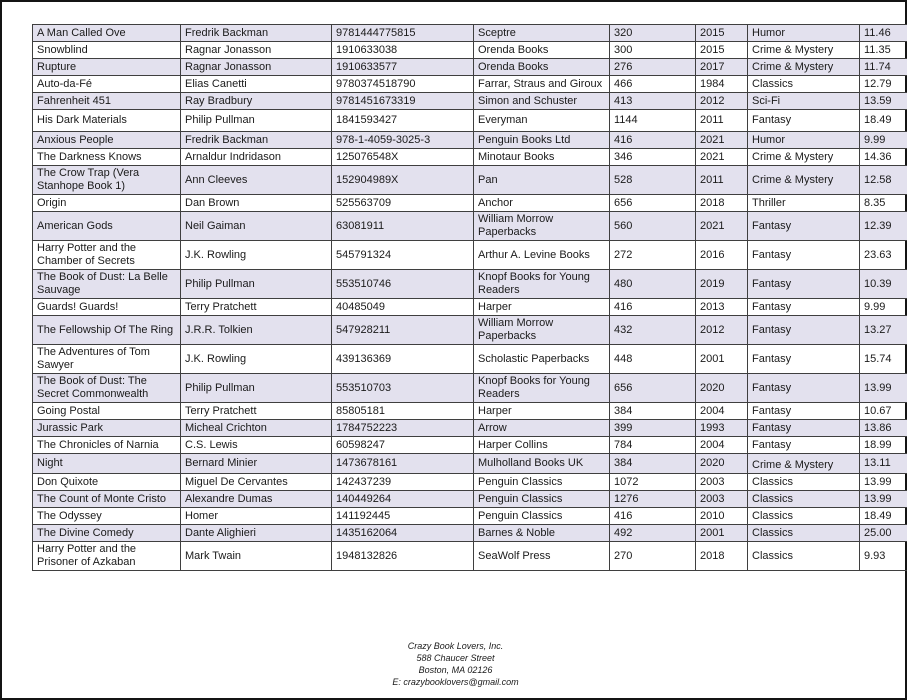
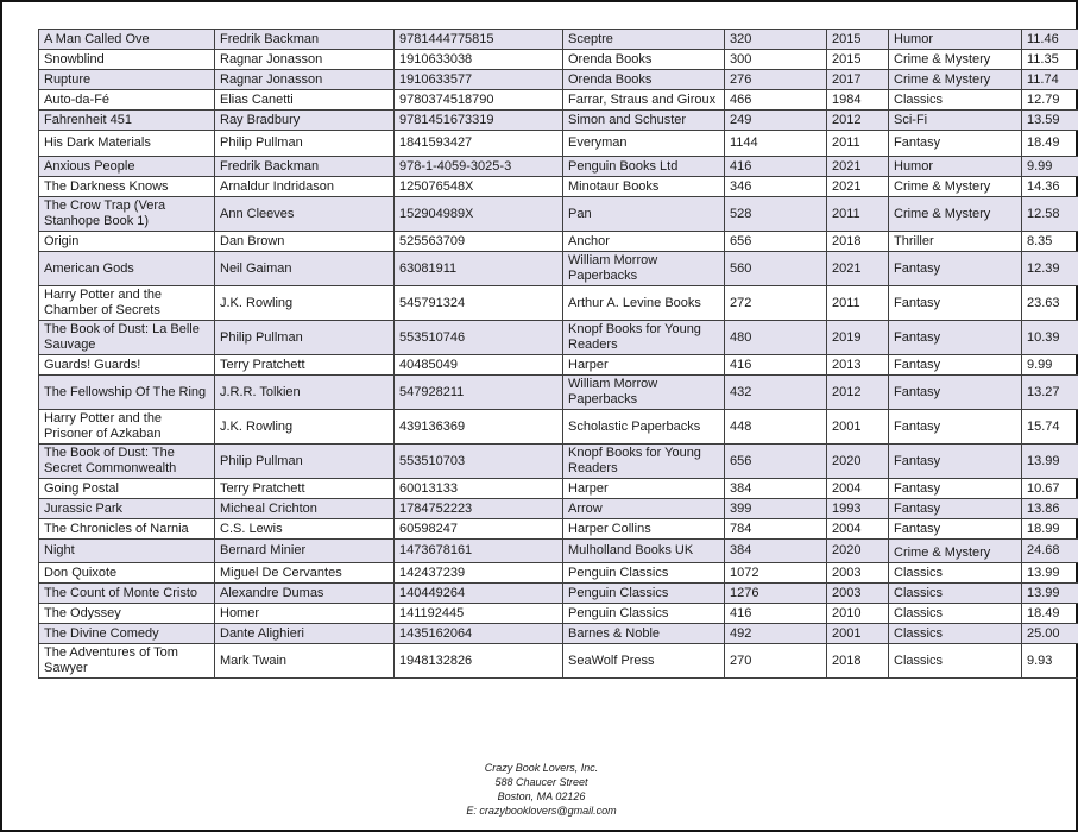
  A Man Called Ove	Fredrik Backman	9781444775815	Sceptre	320	2015	Humor	11.46
  Snowblind	Ragnar Jonasson	1910633038	Orenda Books	300	2015	Crime & Mystery	11.35
  Rupture	Ragnar Jonasson	1910633577	Orenda Books	276	2017	Crime & Mystery	11.74
  Auto-da-Fé	Elias Canetti	9780374518790	Farrar, Straus and Giroux	466	1984	Classics	12.79
- Fahrenheit 451	Ray Bradbury	9781451673319	Simon and Schuster	413	2012	Sci-Fi	13.59
+ Fahrenheit 451	Ray Bradbury	9781451673319	Simon and Schuster	249	2012	Sci-Fi	13.59
  His Dark Materials	Philip Pullman	1841593427	Everyman	1144	2011	Fantasy	18.49
  Anxious People	Fredrik Backman	978-1-4059-3025-3	Penguin Books Ltd	416	2021	Humor	9.99
  The Darkness Knows	Arnaldur Indridason	125076548X	Minotaur Books	346	2021	Crime & Mystery	14.36
  The Crow Trap (Vera Stanhope Book 1)	Ann Cleeves	152904989X	Pan	528	2011	Crime & Mystery	12.58
  Origin	Dan Brown	525563709	Anchor	656	2018	Thriller	8.35
  American Gods	Neil Gaiman	63081911	William Morrow Paperbacks	560	2021	Fantasy	12.39
- Harry Potter and the Chamber of Secrets	J.K. Rowling	545791324	Arthur A. Levine Books	272	2016	Fantasy	23.63
+ Harry Potter and the Chamber of Secrets	J.K. Rowling	545791324	Arthur A. Levine Books	272	2011	Fantasy	23.63
  The Book of Dust: La Belle Sauvage	Philip Pullman	553510746	Knopf Books for Young Readers	480	2019	Fantasy	10.39
  Guards! Guards!	Terry Pratchett	40485049	Harper	416	2013	Fantasy	9.99
  The Fellowship Of The Ring	J.R.R. Tolkien	547928211	William Morrow Paperbacks	432	2012	Fantasy	13.27
- The Adventures of Tom Sawyer	J.K. Rowling	439136369	Scholastic Paperbacks	448	2001	Fantasy	15.74
+ Harry Potter and the Prisoner of Azkaban	J.K. Rowling	439136369	Scholastic Paperbacks	448	2001	Fantasy	15.74
  The Book of Dust: The Secret Commonwealth	Philip Pullman	553510703	Knopf Books for Young Readers	656	2020	Fantasy	13.99
- Going Postal	Terry Pratchett	85805181	Harper	384	2004	Fantasy	10.67
+ Going Postal	Terry Pratchett	60013133	Harper	384	2004	Fantasy	10.67
  Jurassic Park	Micheal Crichton	1784752223	Arrow	399	1993	Fantasy	13.86
  The Chronicles of Narnia	C.S. Lewis	60598247	Harper Collins	784	2004	Fantasy	18.99
- Night	Bernard Minier	1473678161	Mulholland Books UK	384	2020	Crime & Mystery	13.11
+ Night	Bernard Minier	1473678161	Mulholland Books UK	384	2020	Crime & Mystery	24.68
  Don Quixote	Miguel De Cervantes	142437239	Penguin Classics	1072	2003	Classics	13.99
  The Count of Monte Cristo	Alexandre Dumas	140449264	Penguin Classics	1276	2003	Classics	13.99
  The Odyssey	Homer	141192445	Penguin Classics	416	2010	Classics	18.49
  The Divine Comedy	Dante Alighieri	1435162064	Barnes & Noble	492	2001	Classics	25.00
- Harry Potter and the Prisoner of Azkaban	Mark Twain	1948132826	SeaWolf Press	270	2018	Classics	9.93
+ The Adventures of Tom Sawyer	Mark Twain	1948132826	SeaWolf Press	270	2018	Classics	9.93
  Crazy Book Lovers, Inc.
  588 Chaucer Street
  Boston, MA 02126
  E: crazybooklovers@gmail.com
